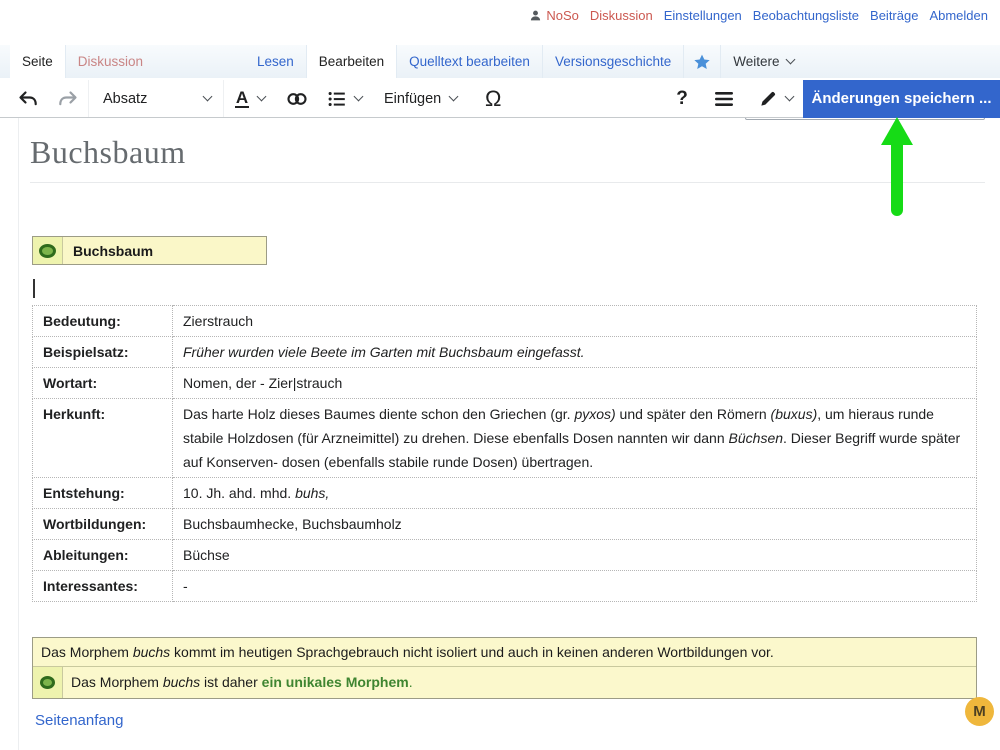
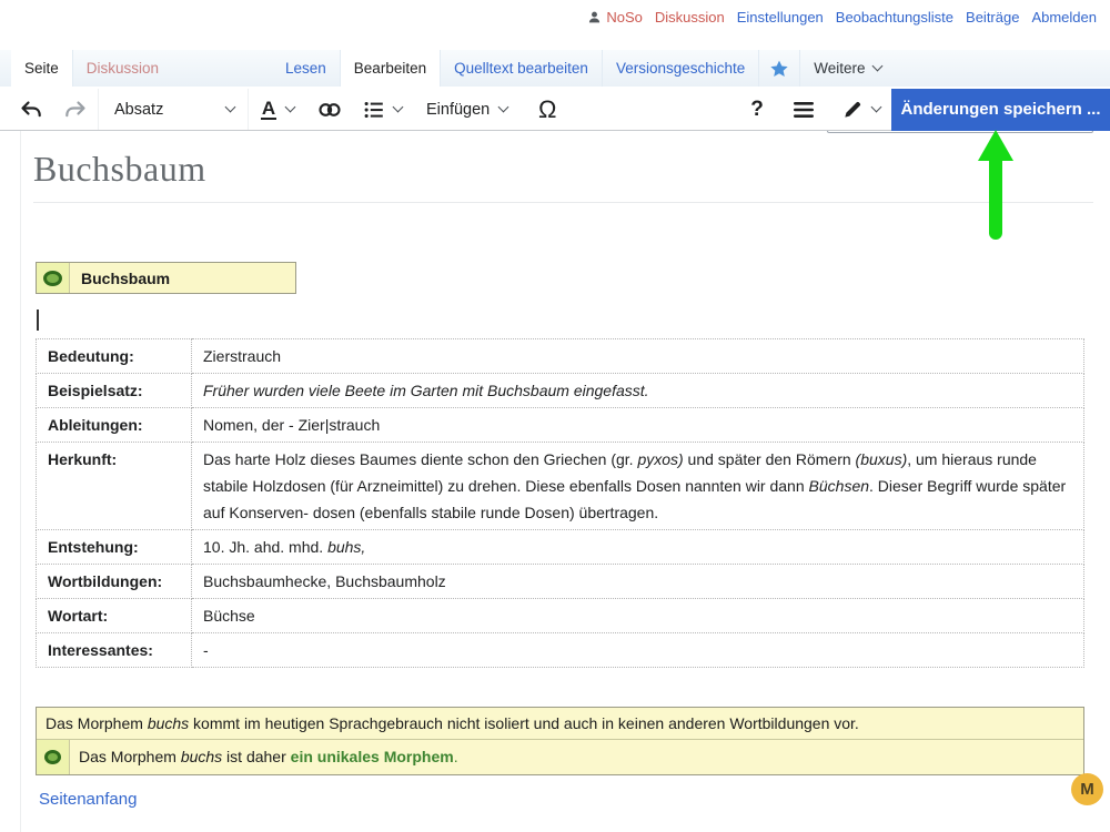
  NoSo
  Diskussion
  Einstellungen
  Beobachtungsliste
  Beiträge
  Abmelden
  Seite
  Diskussion
  Lesen
  Bearbeiten
  Quelltext bearbeiten
  Versionsgeschichte
  Weitere
  Absatz
  A
  Einfügen
  Ω
  ?
  Änderungen speichern ...
  Buchsbaum
  Buchsbaum
  Bedeutung:	Zierstrauch
  Beispielsatz:	Früher wurden viele Beete im Garten mit Buchsbaum eingefasst.
- Wortart:	Nomen, der - Zier|strauch
+ Ableitungen:	Nomen, der - Zier|strauch
  Herkunft:	Das harte Holz dieses Baumes diente schon den Griechen (gr. pyxos) und später den Römern (buxus), um hieraus runde stabile Holzdosen (für Arzneimittel) zu drehen. Diese ebenfalls Dosen nannten wir dann Büchsen. Dieser Begriff wurde später auf Konserven- dosen (ebenfalls stabile runde Dosen) übertragen.
  Entstehung:	10. Jh. ahd. mhd. buhs,
  Wortbildungen:	Buchsbaumhecke, Buchsbaumholz
- Ableitungen:	Büchse
+ Wortart:	Büchse
  Interessantes:	-
  Das Morphem buchs kommt im heutigen Sprachgebrauch nicht isoliert und auch in keinen anderen Wortbildungen vor.
  Das Morphem buchs ist daher ein unikales Morphem.
  Seitenanfang
  M
